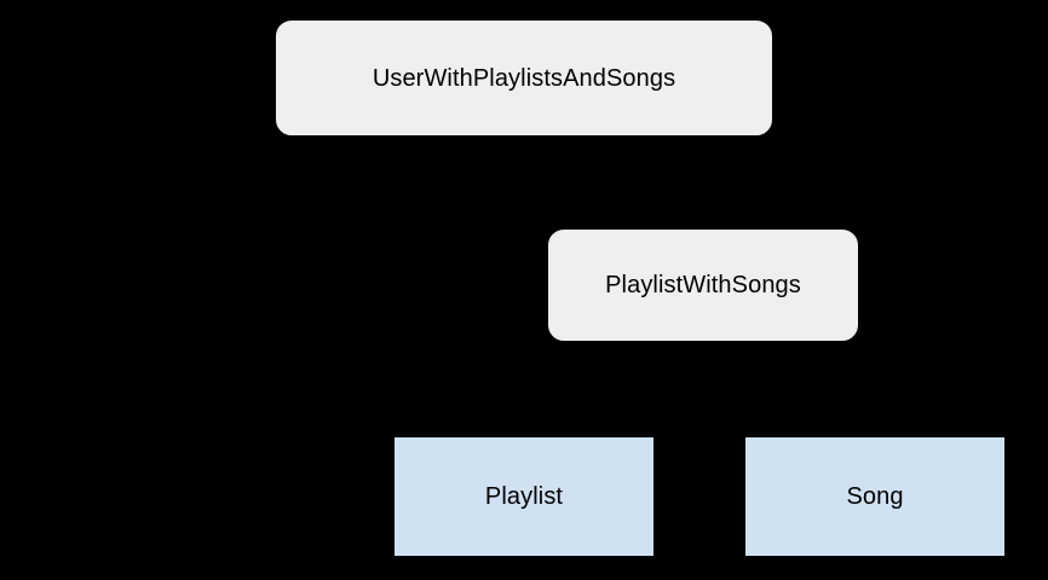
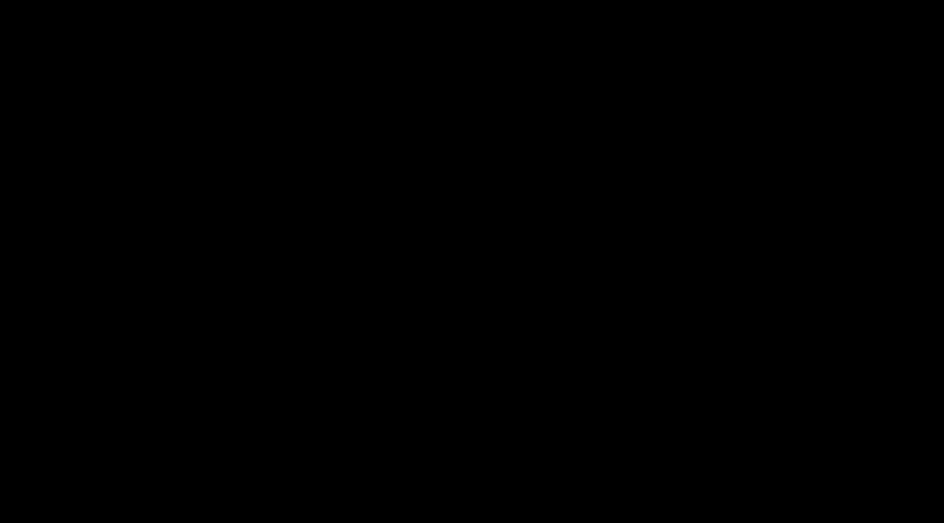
- UserWithPlaylistsAndSongs
- PlaylistWithSongs
- Playlist
- Song
